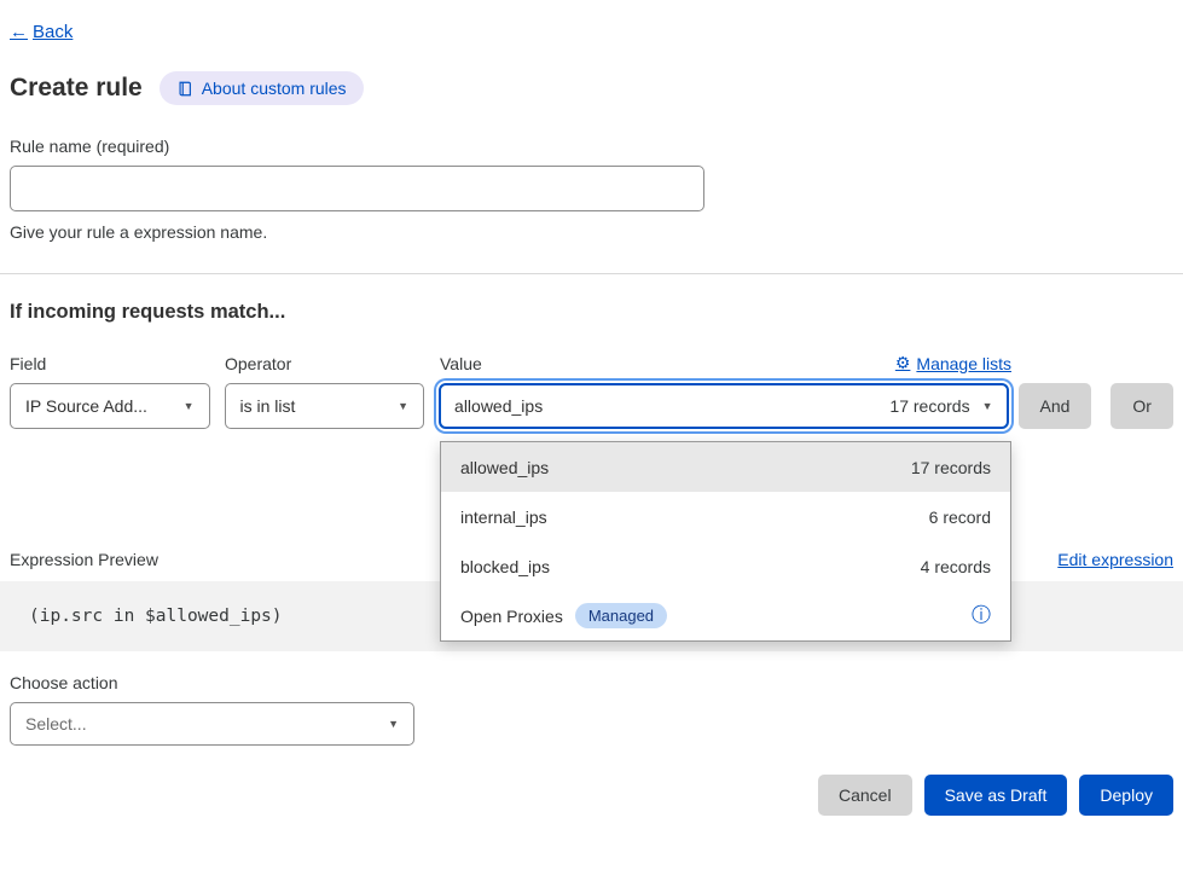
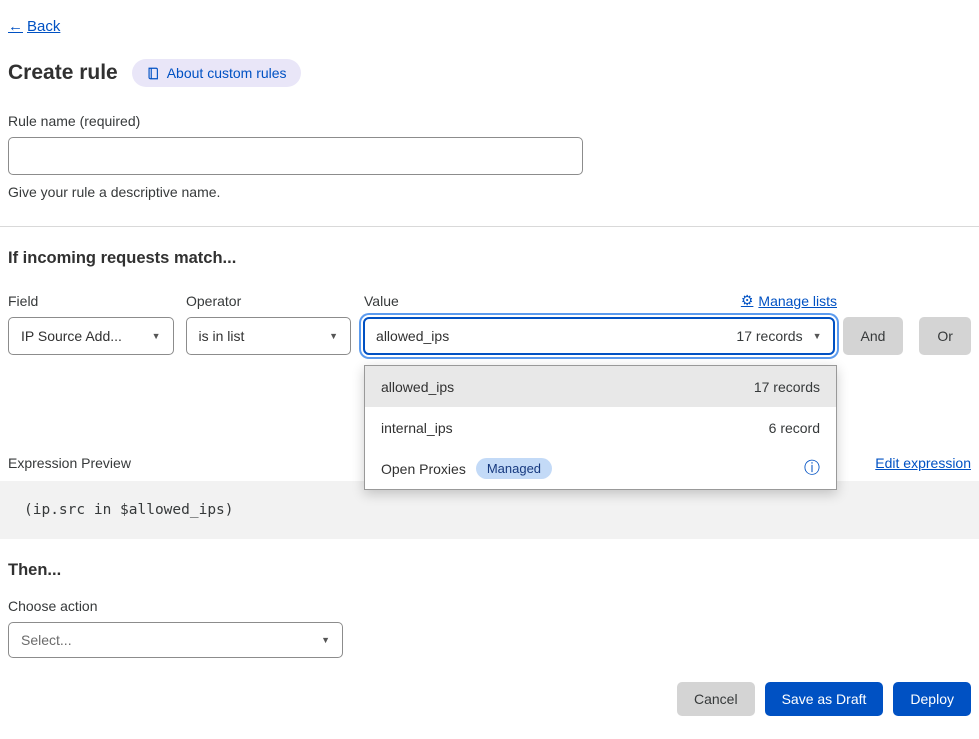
  ←
  Back
  Create rule
  About custom rules
  Rule name (required)
- Give your rule a expression name.
+ Give your rule a descriptive name.
  If incoming requests match...
  Field
  Operator
  Value
  ⚙
  Manage lists
  IP Source Add...
  ▼
  is in list
  ▼
  allowed_ips
  17 records
  ▼
  And
  Or
  allowed_ips
  17 records
  internal_ips
  6 record
- blocked_ips
- 4 records
  Open Proxies
  Managed
  ⓘ
  Expression Preview
  Edit expression
  (ip.src in $allowed_ips)
+ Then...
  Choose action
  Select...
  ▼
  Cancel
  Save as Draft
  Deploy
